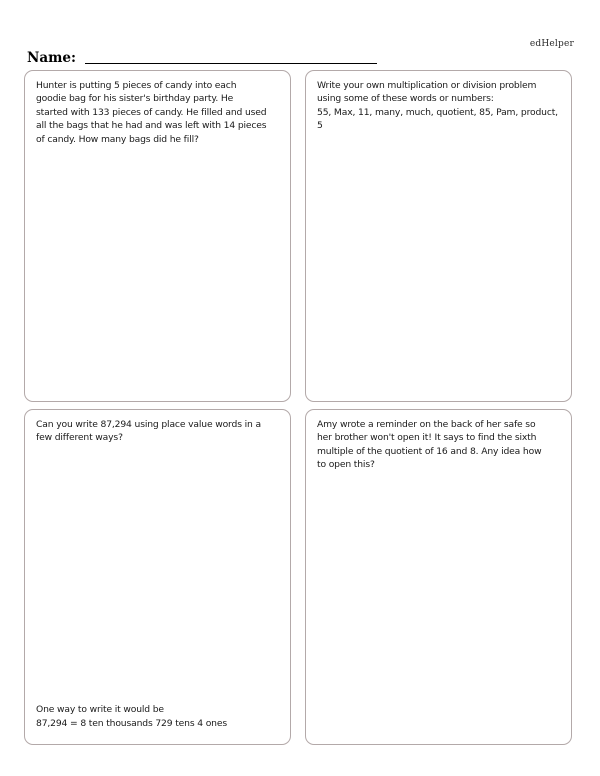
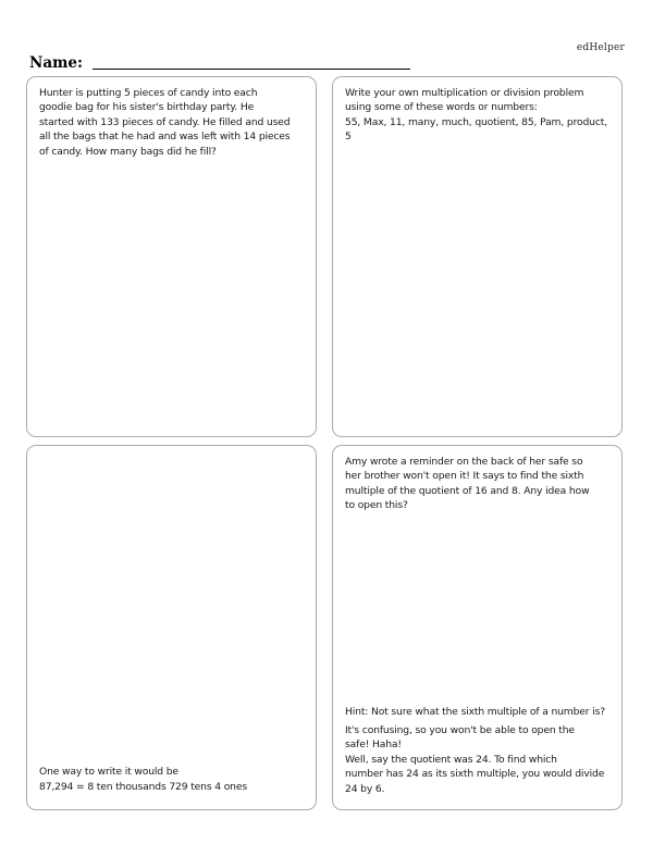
  edHelper
  Name:
  Hunter is putting 5 pieces of candy into each
  goodie bag for his sister's birthday party. He
  started with 133 pieces of candy. He filled and used
  all the bags that he had and was left with 14 pieces
  of candy. How many bags did he fill?
  Write your own multiplication or division problem
  using some of these words or numbers:
  55, Max, 11, many, much, quotient, 85, Pam, product,
  5
- Can you write 87,294 using place value words in a
- few different ways?
  One way to write it would be
  87,294 = 8 ten thousands 729 tens 4 ones
  Amy wrote a reminder on the back of her safe so
  her brother won't open it! It says to find the sixth
  multiple of the quotient of 16 and 8. Any idea how
  to open this?
+ Hint: Not sure what the sixth multiple of a number is?
+ It's confusing, so you won't be able to open the
+ safe! Haha!
+ Well, say the quotient was 24. To find which
+ number has 24 as its sixth multiple, you would divide
+ 24 by 6.
